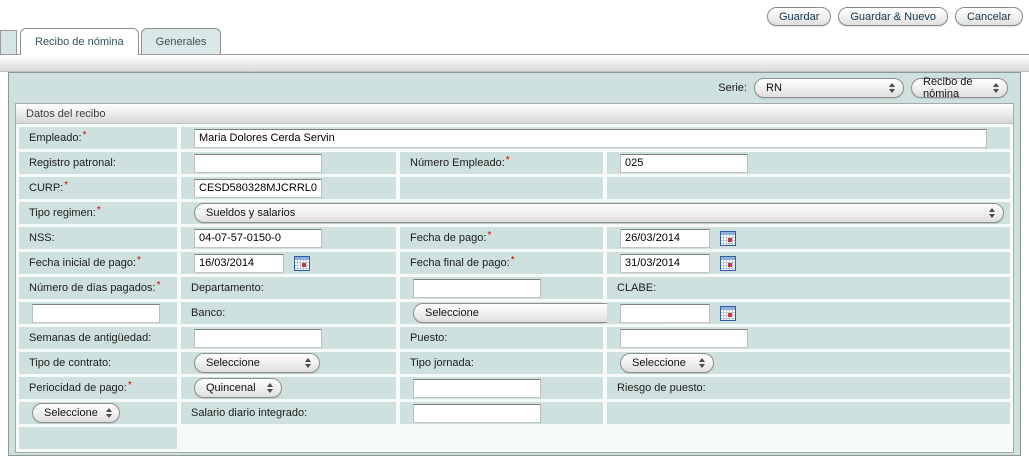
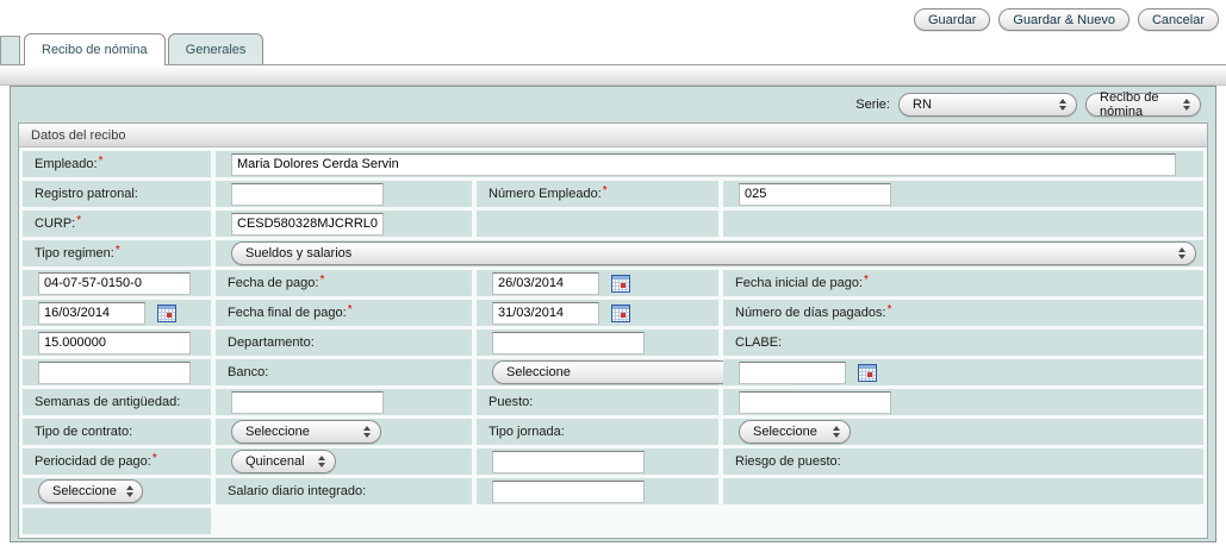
  Guardar
  Guardar & Nuevo
  Cancelar
  Recibo de nómina
  Generales
  Serie:
  RN
  Recibo de nómina
  Datos del recibo
  Empleado:
  *
  Maria Dolores Cerda Servin
  Registro patronal:
  Número Empleado:
  *
  025
  CURP:
  *
  CESD580328MJCRRL0
  Tipo regimen:
  *
  Sueldos y salarios
- NSS:
  04-07-57-0150-0
  Fecha de pago:
  *
  26/03/2014
  Fecha inicial de pago:
  *
  16/03/2014
  Fecha final de pago:
  *
  31/03/2014
  Número de días pagados:
  *
+ 15.000000
  Departamento:
  CLABE:
  Banco:
  Seleccione
  Semanas de antigüedad:
  Puesto:
  Tipo de contrato:
  Seleccione
  Tipo jornada:
  Seleccione
  Periocidad de pago:
  *
  Quincenal
  Riesgo de puesto:
  Seleccione
  Salario diario integrado:
